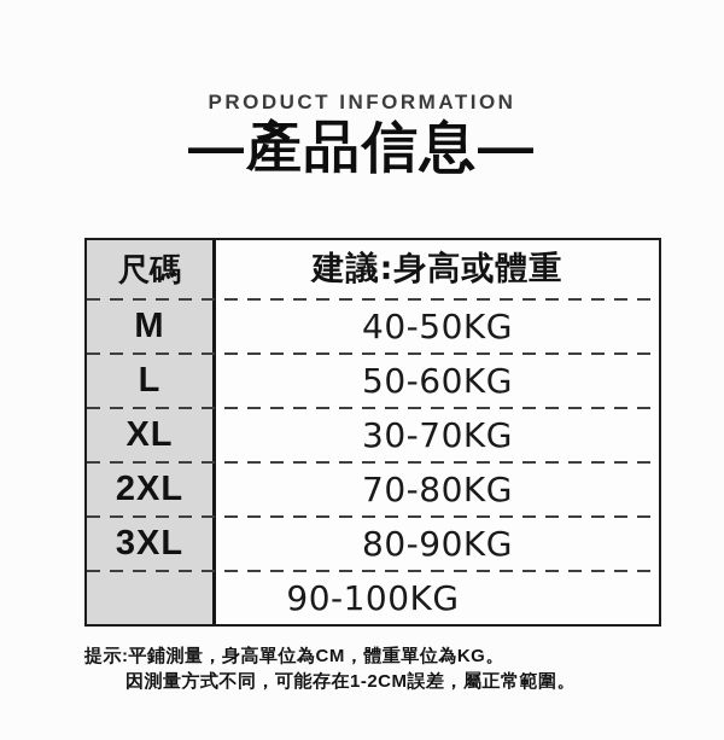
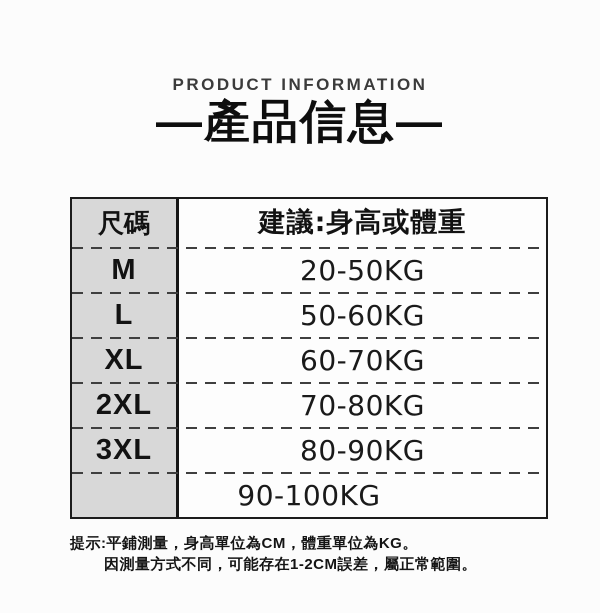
  PRODUCT INFORMATION
  —產品信息—
  尺碼
  建議:身高或體重
  M
- 40-50KG
+ 20-50KG
  L
  50-60KG
  XL
- 30-70KG
+ 60-70KG
  2XL
  70-80KG
  3XL
  80-90KG
  90-100KG
  提示:平鋪測量，身高單位為CM，體重單位為KG。
  因測量方式不同，可能存在1-2CM誤差，屬正常範圍。
